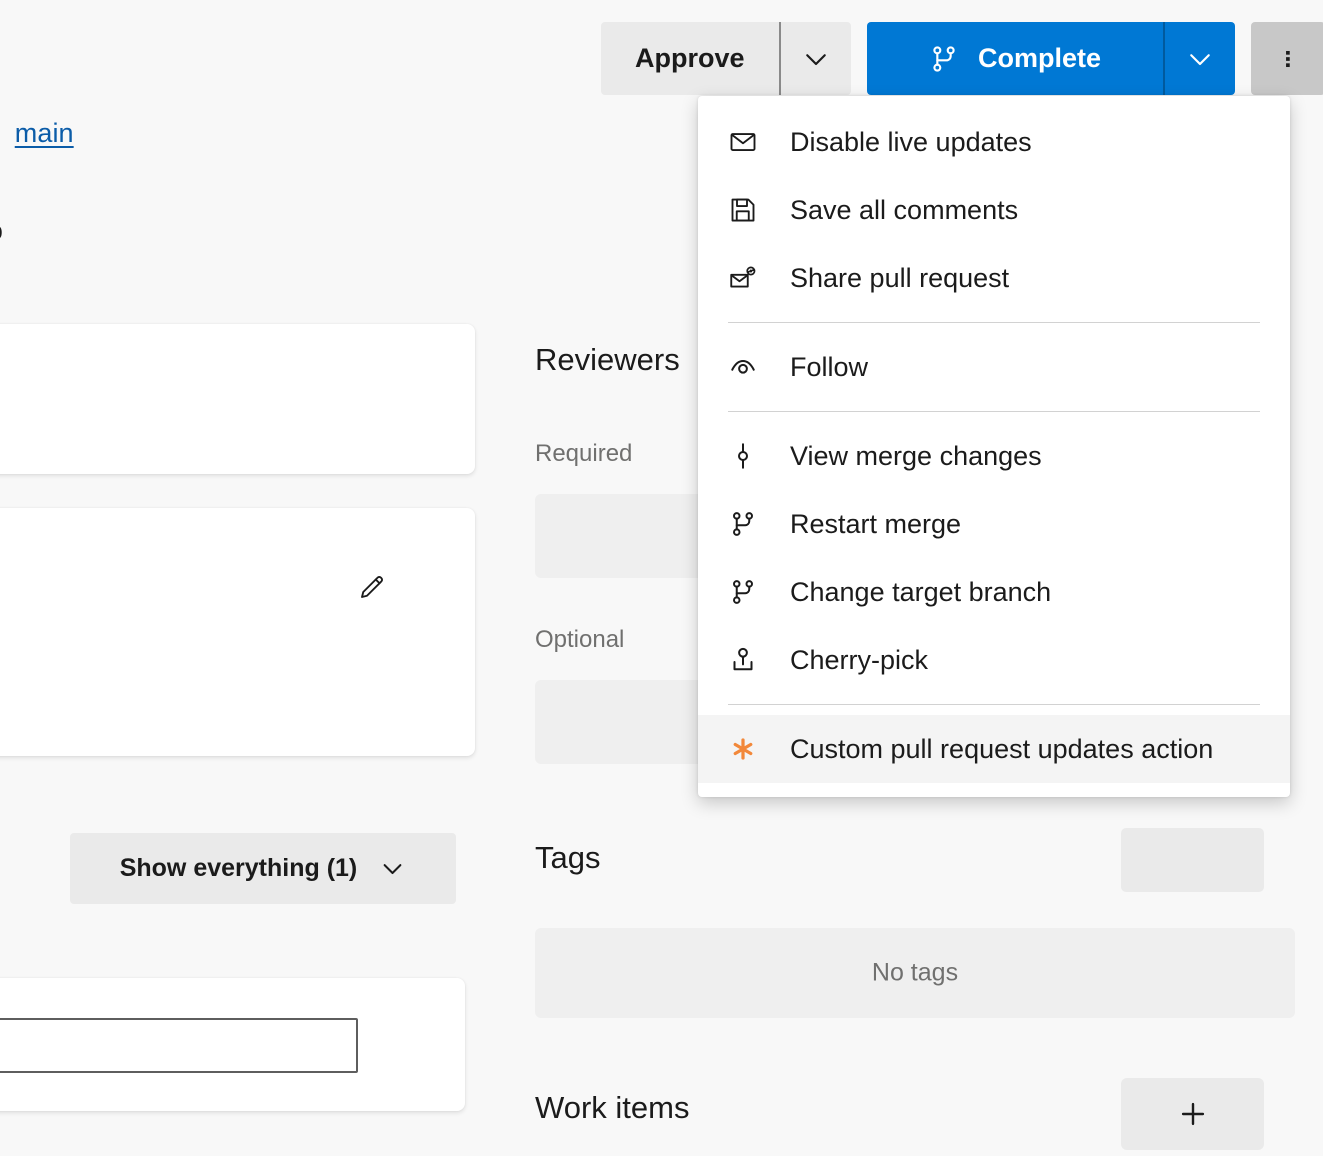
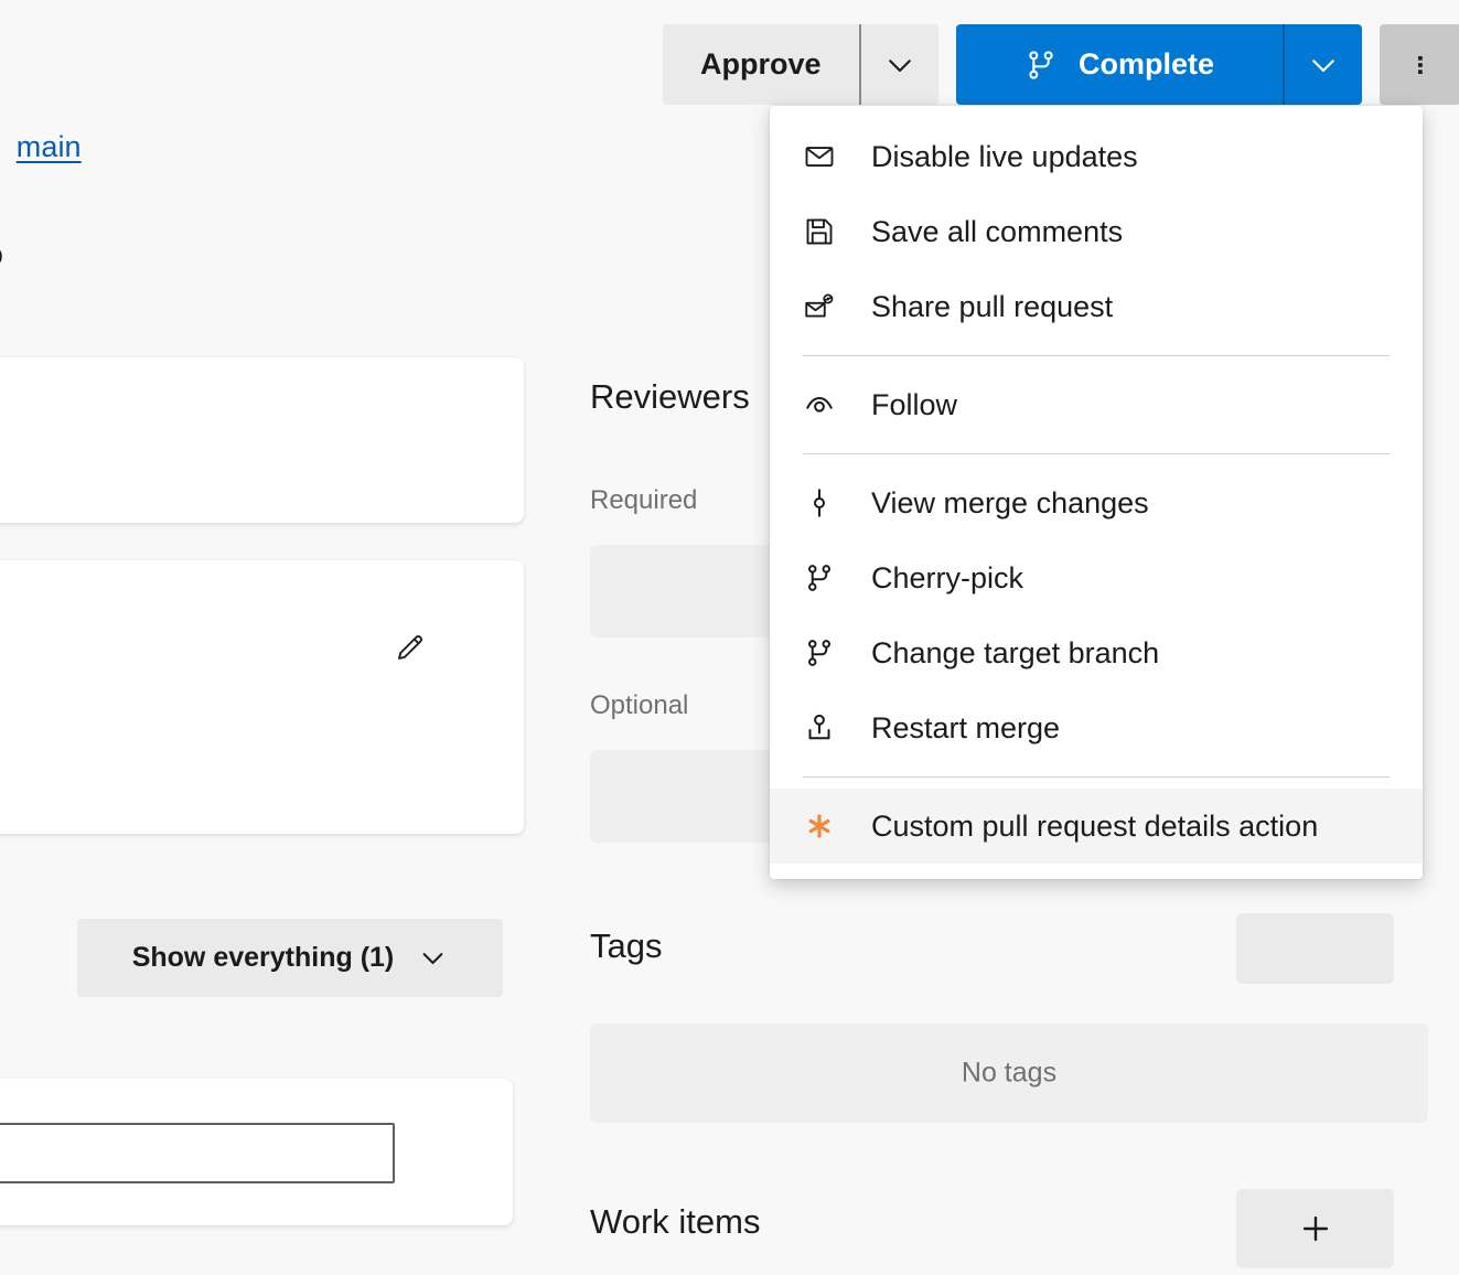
  main
  Show everything (1)
  Reviewers
  Required
  Optional
  Tags
  No tags
  Work items
  Approve
  Complete
  Disable live updates
  Save all comments
  Share pull request
  Follow
  View merge changes
- Restart merge
+ Cherry-pick
  Change target branch
- Cherry-pick
+ Restart merge
- Custom pull request updates action
+ Custom pull request details action
